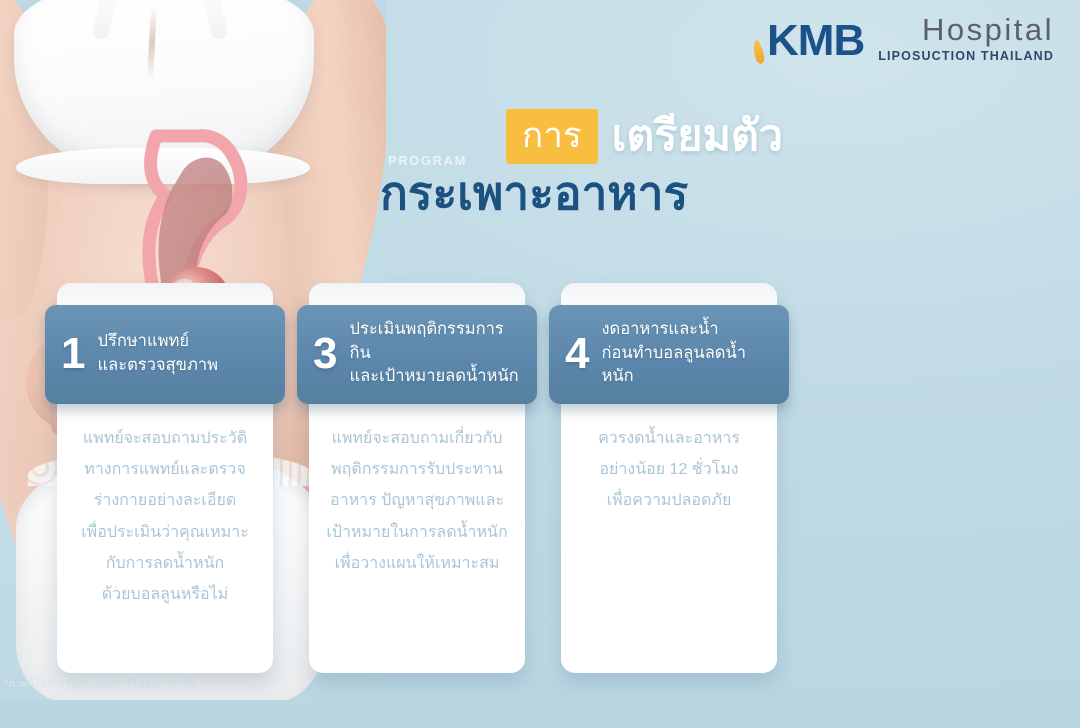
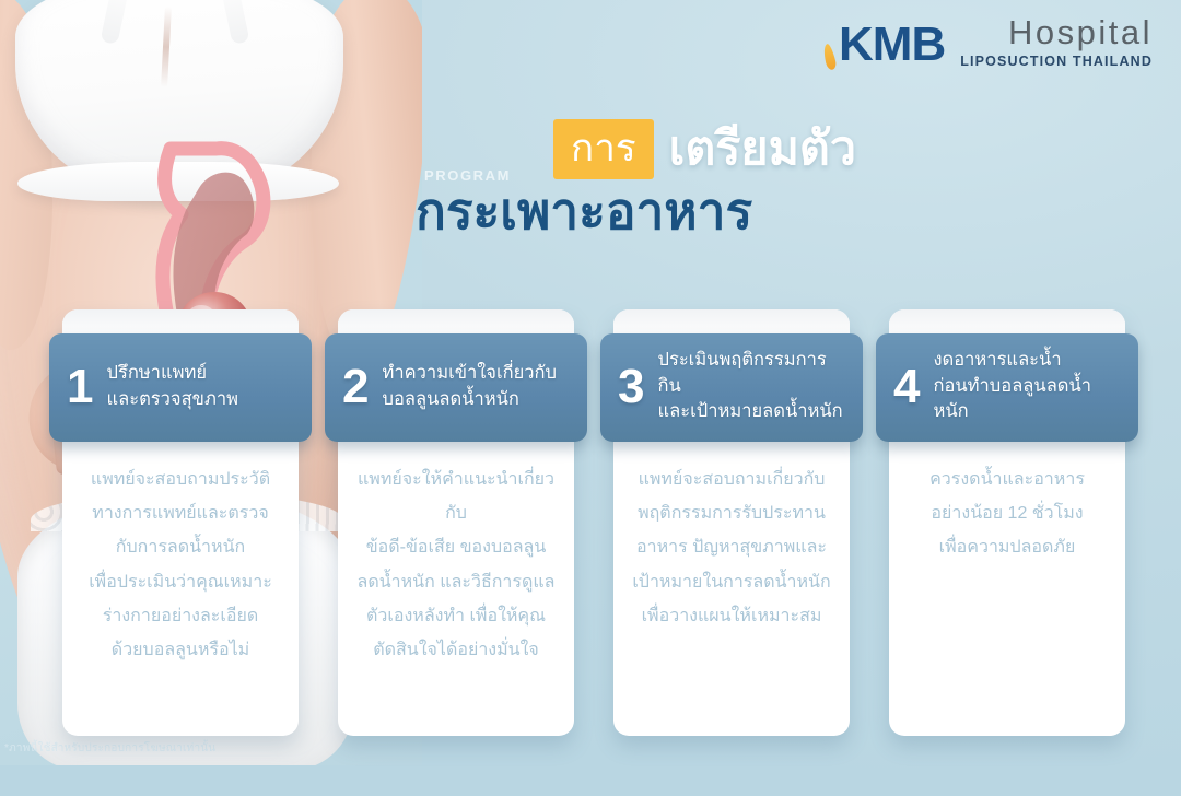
  *ภาพนี้ใช้สำหรับประกอบการโฆษณาเท่านั้น
  KMB
  Hospital
  LIPOSUCTION THAILAND
  PROGRAM
  การ
  เตรียมตัว
  กระเพาะอาหาร
  1
  ปรึกษาแพทย์
  และตรวจสุขภาพ
  แพทย์จะสอบถามประวัติ
  ทางการแพทย์และตรวจ
- ร่างกายอย่างละเอียด
+ กับการลดน้ำหนัก
  เพื่อประเมินว่าคุณเหมาะ
- กับการลดน้ำหนัก
+ ร่างกายอย่างละเอียด
  ด้วยบอลลูนหรือไม่
+ 2
+ ทำความเข้าใจเกี่ยวกับ
+ บอลลูนลดน้ำหนัก
+ แพทย์จะให้คำแนะนำเกี่ยวกับ
+ ข้อดี-ข้อเสีย ของบอลลูน
+ ลดน้ำหนัก และวิธีการดูแล
+ ตัวเองหลังทำ เพื่อให้คุณ
+ ตัดสินใจได้อย่างมั่นใจ
  3
  ประเมินพฤติกรรมการกิน
  และเป้าหมายลดน้ำหนัก
  แพทย์จะสอบถามเกี่ยวกับ
  พฤติกรรมการรับประทาน
  อาหาร ปัญหาสุขภาพและ
  เป้าหมายในการลดน้ำหนัก
  เพื่อวางแผนให้เหมาะสม
  4
  งดอาหารและน้ำ
  ก่อนทำบอลลูนลดน้ำหนัก
  ควรงดน้ำและอาหาร
  อย่างน้อย 12 ชั่วโมง
  เพื่อความปลอดภัย
